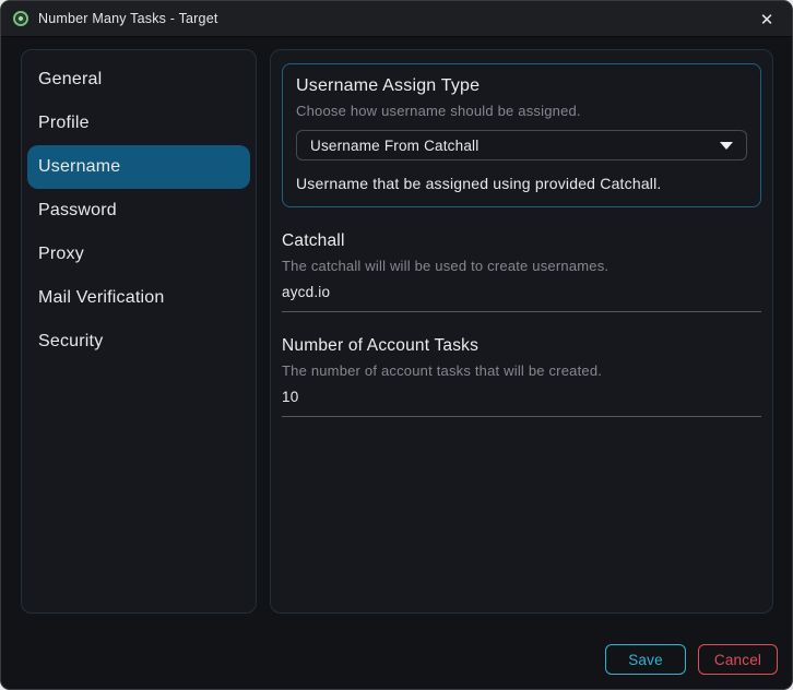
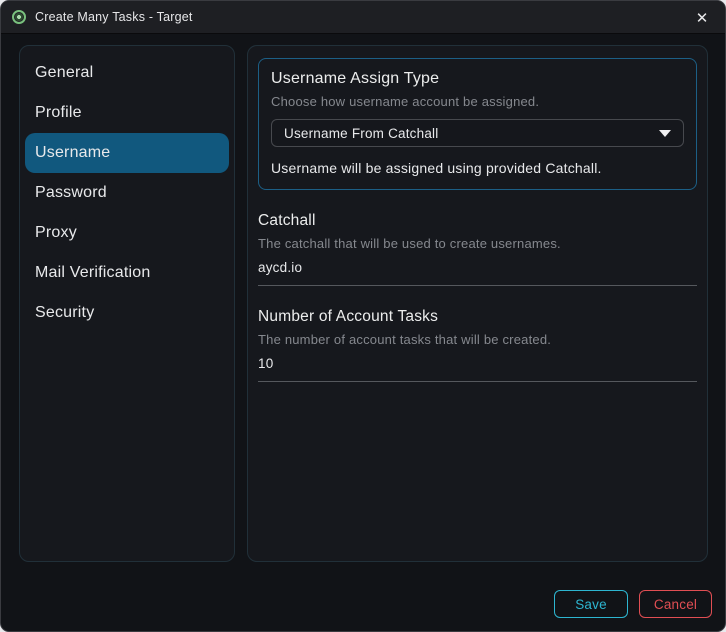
- Number Many Tasks - Target
+ Create Many Tasks - Target
  ✕
  General
  Profile
  Username
  Password
  Proxy
  Mail Verification
  Security
  Username Assign Type
- Choose how username should be assigned.
+ Choose how username account be assigned.
  Username From Catchall
- Username that be assigned using provided Catchall.
+ Username will be assigned using provided Catchall.
  Catchall
- The catchall will will be used to create usernames.
+ The catchall that will be used to create usernames.
  aycd.io
  Number of Account Tasks
  The number of account tasks that will be created.
  10
  Save
  Cancel
